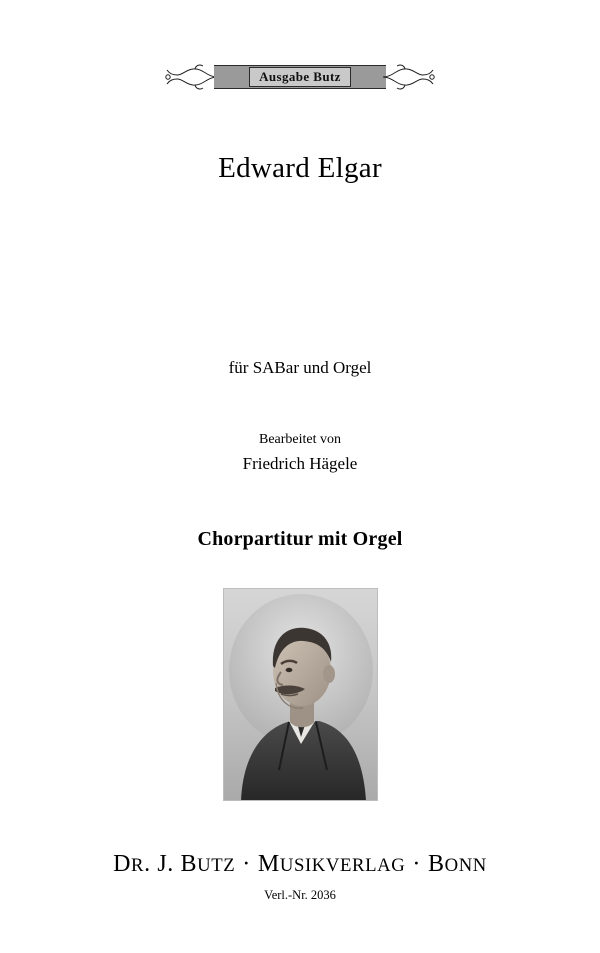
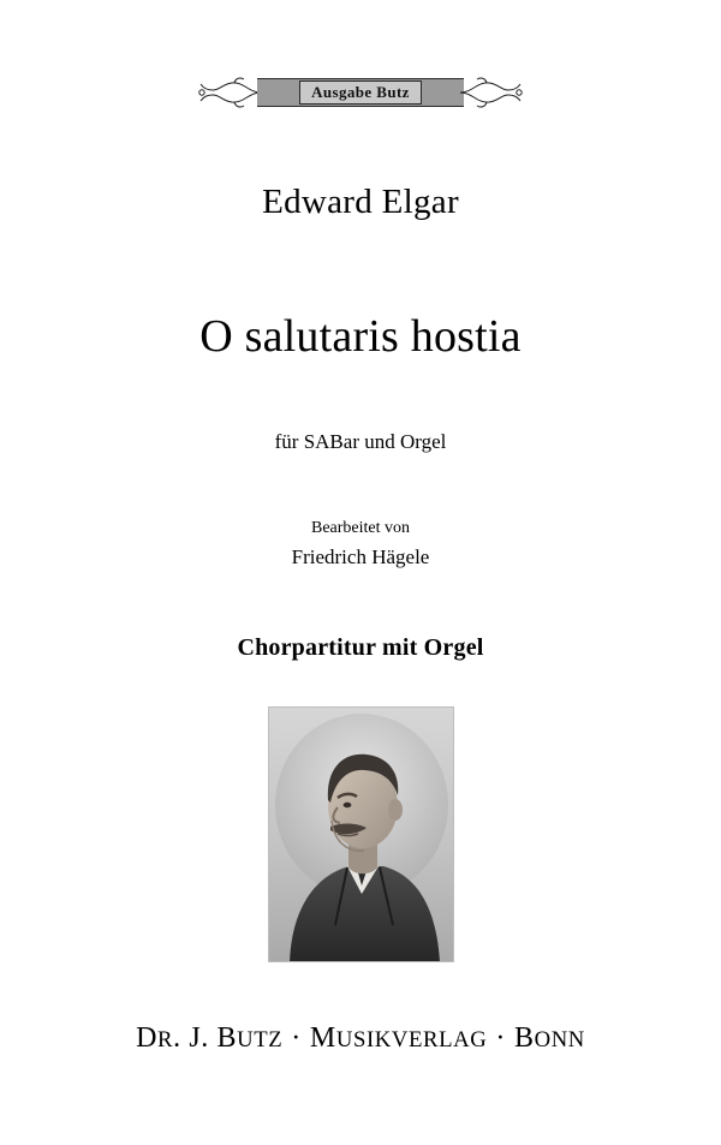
  Ausgabe Butz
  Edward Elgar
+ O salutaris hostia
  für SABar und Orgel
  Bearbeitet von
  Friedrich Hägele
  Chorpartitur mit Orgel
  DR. J. BUTZ · MUSIKVERLAG · BONN
- Verl.-Nr. 2036
